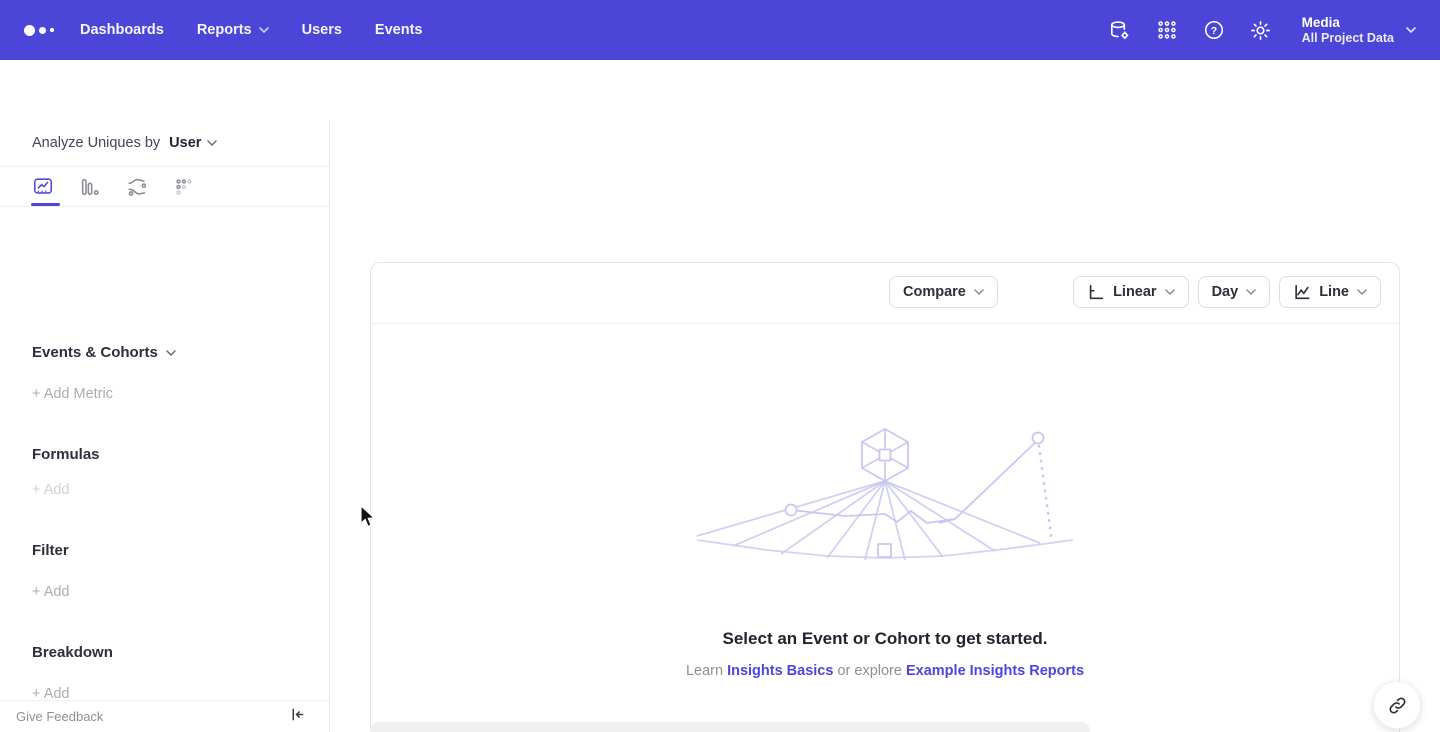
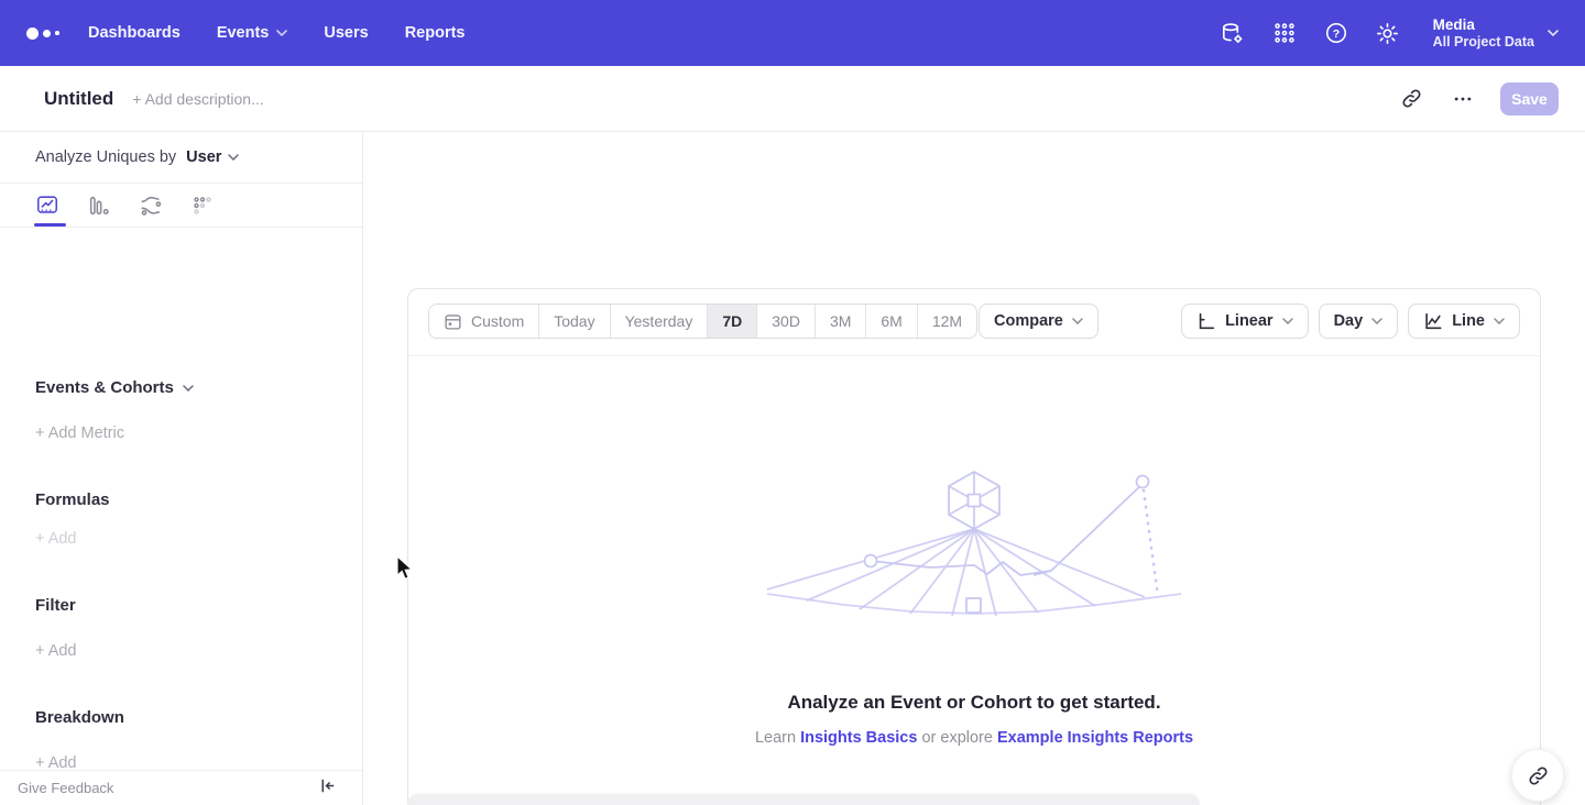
  Dashboards
- Reports
+ Events
  Users
- Events
+ Reports
  ?
  Media
  All Project Data
+ Untitled
+ + Add description...
+ Save
  Analyze Uniques by
  User
  Events & Cohorts
  + Add Metric
  Formulas
  + Add
  Filter
  + Add
  Breakdown
  + Add
  Give Feedback
+ Custom
+ Today
+ Yesterday
+ 7D
+ 30D
+ 3M
+ 6M
+ 12M
  Compare
  Linear
  Day
  Line
- Select an Event or Cohort to get started.
+ Analyze an Event or Cohort to get started.
  Learn Insights Basics or explore Example Insights Reports
